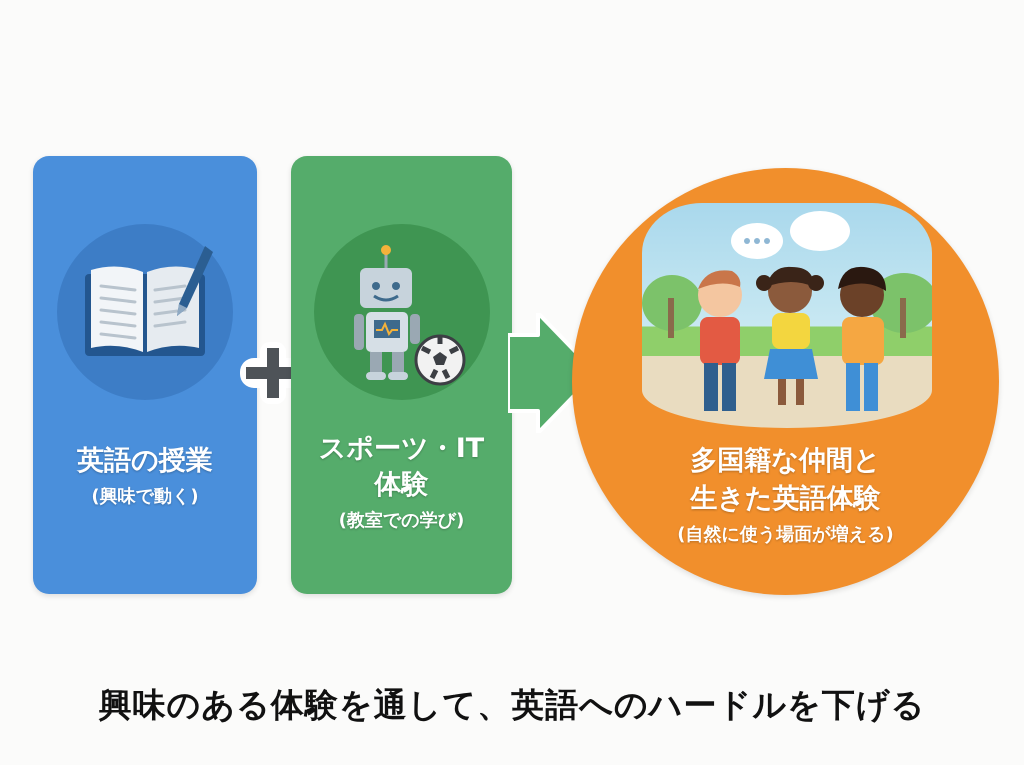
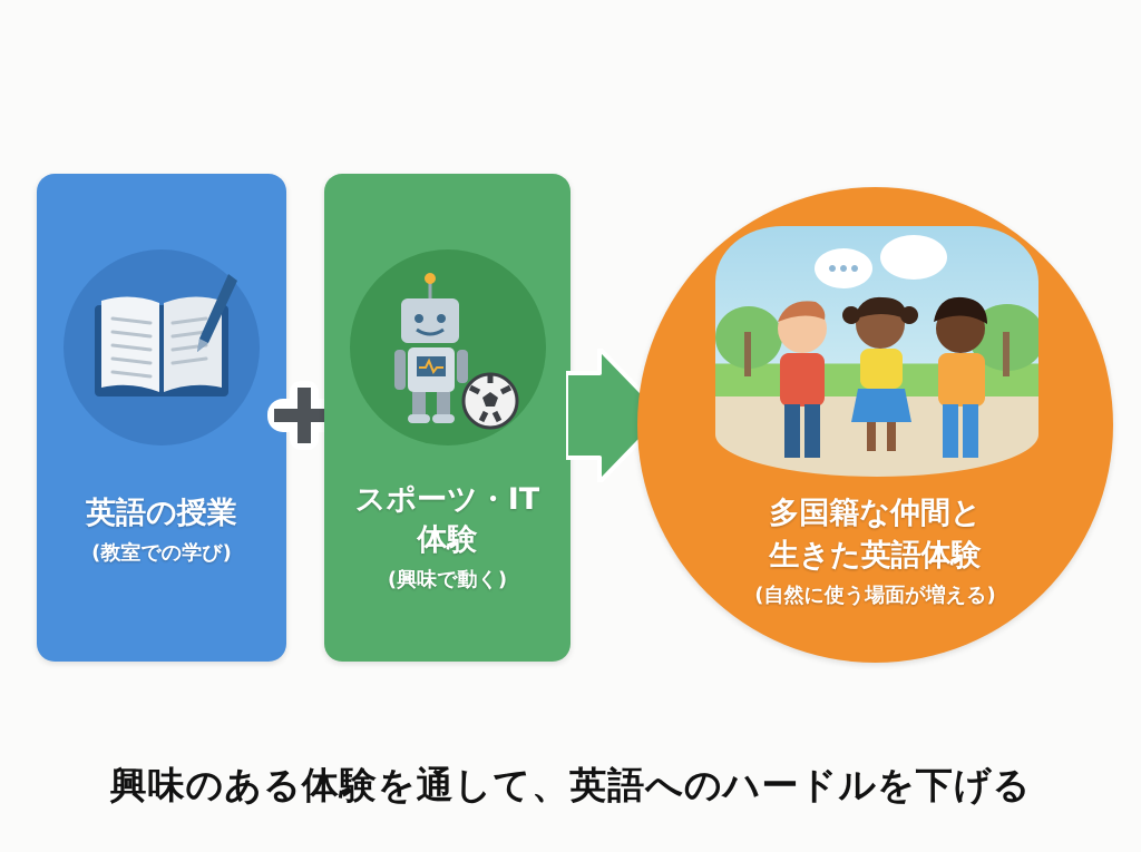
  英語の授業
- (興味で動く)
+ (教室での学び)
  スポーツ・IT
  体験
- (教室での学び)
+ (興味で動く)
  多国籍な仲間と
  生きた英語体験
  (自然に使う場面が増える)
  興味のある体験を通して、英語へのハードルを下げる
